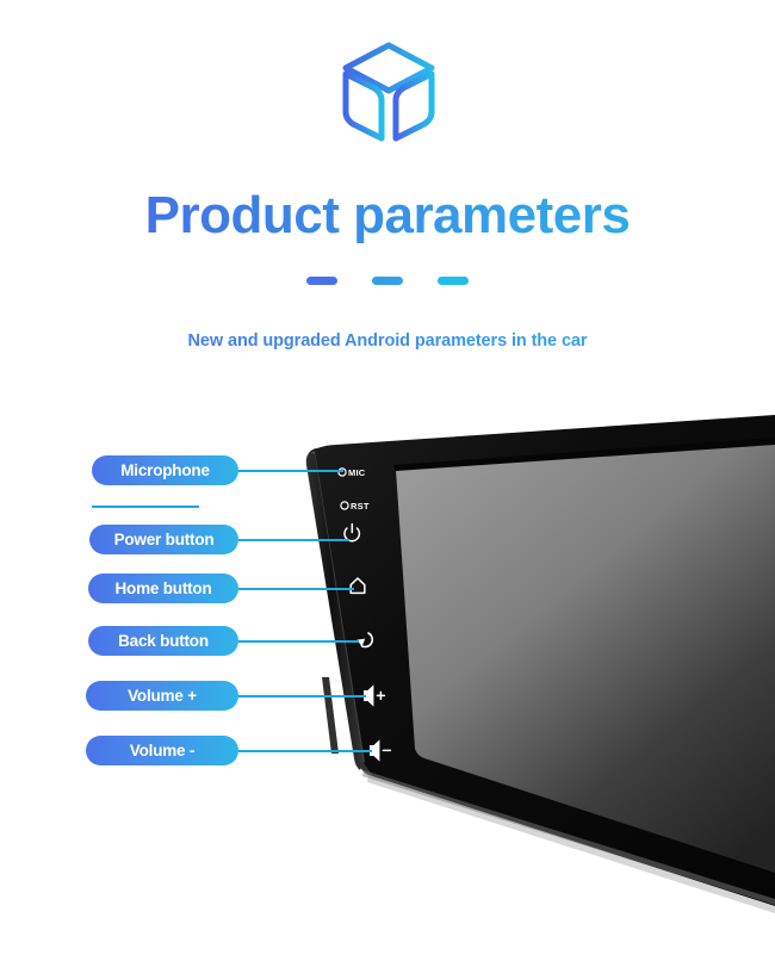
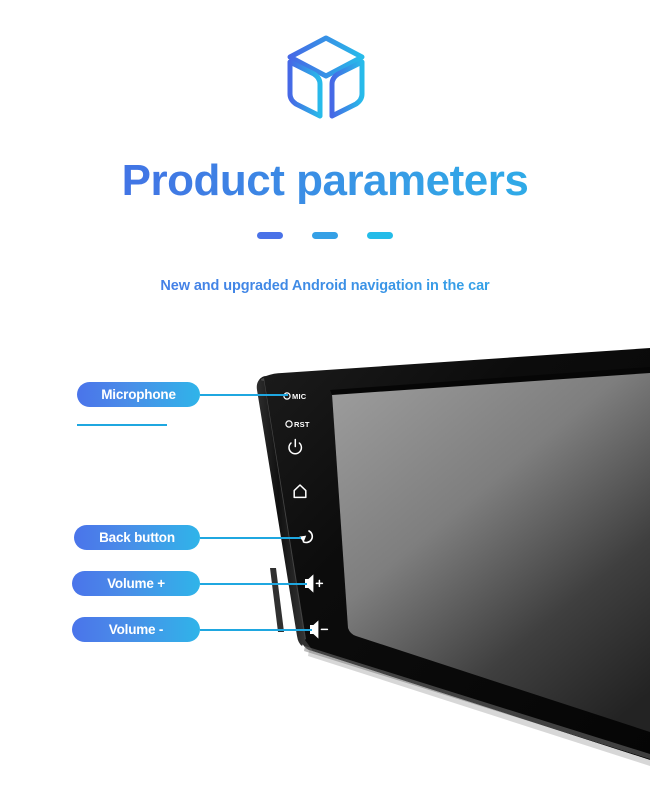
  Product parameters
- New and upgraded Android parameters in the car
+ New and upgraded Android navigation in the car
  MIC
  RST
  Microphone
- Power button
- Home button
  Back button
  Volume +
  Volume -
